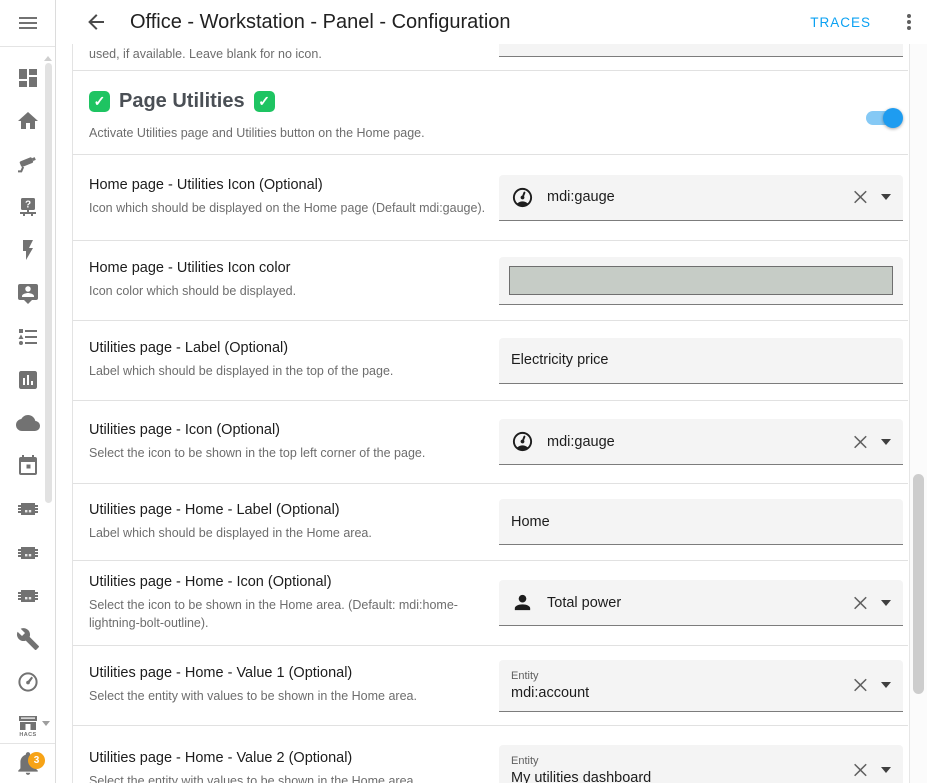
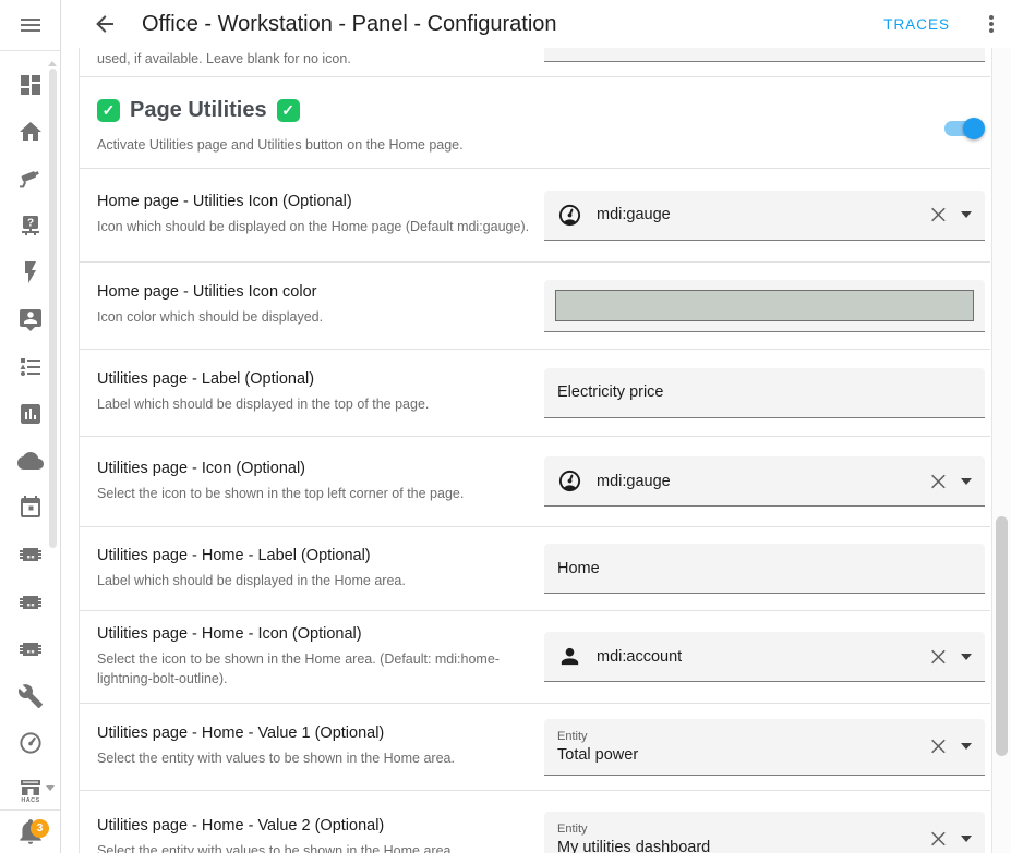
  ?
  3
  Office - Workstation - Panel - Configuration
  TRACES
  used, if available. Leave blank for no icon.
  ✓
  Page Utilities
  ✓
  Activate Utilities page and Utilities button on the Home page.
  Home page - Utilities Icon (Optional)
  Icon which should be displayed on the Home page (Default mdi:gauge).
  mdi:gauge
  Home page - Utilities Icon color
  Icon color which should be displayed.
  Utilities page - Label (Optional)
  Label which should be displayed in the top of the page.
  Electricity price
  Utilities page - Icon (Optional)
  Select the icon to be shown in the top left corner of the page.
  mdi:gauge
  Utilities page - Home - Label (Optional)
  Label which should be displayed in the Home area.
  Home
  Utilities page - Home - Icon (Optional)
  Select the icon to be shown in the Home area. (Default: mdi:home-lightning-bolt-outline).
- Total power
+ mdi:account
  Utilities page - Home - Value 1 (Optional)
  Select the entity with values to be shown in the Home area.
  Entity
- mdi:account
+ Total power
  Utilities page - Home - Value 2 (Optional)
  Select the entity with values to be shown in the Home area.
  Entity
  My utilities dashboard
